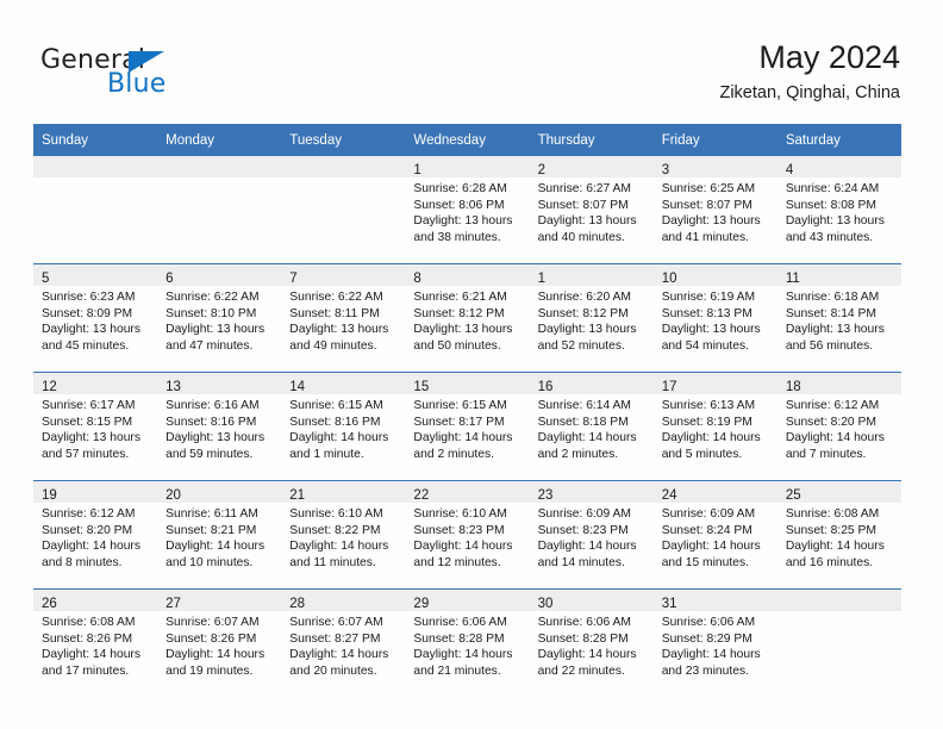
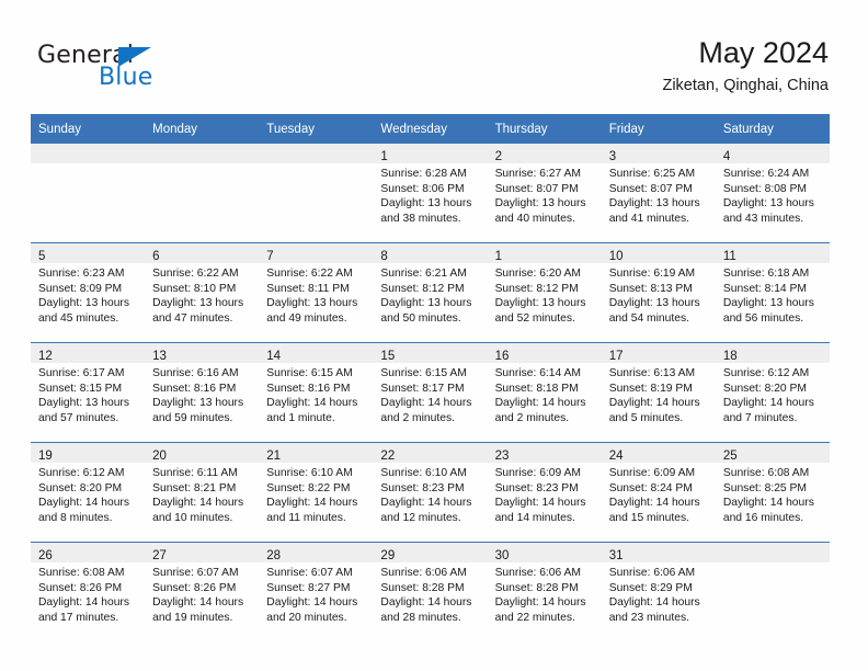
  General
  Blue
  May 2024
  Ziketan, Qinghai, China
  Sunday	Monday	Tuesday	Wednesday	Thursday	Friday	Saturday
  			1Sunrise: 6:28 AMSunset: 8:06 PMDaylight: 13 hoursand 38 minutes.	2Sunrise: 6:27 AMSunset: 8:07 PMDaylight: 13 hoursand 40 minutes.	3Sunrise: 6:25 AMSunset: 8:07 PMDaylight: 13 hoursand 41 minutes.	4Sunrise: 6:24 AMSunset: 8:08 PMDaylight: 13 hoursand 43 minutes.
  5Sunrise: 6:23 AMSunset: 8:09 PMDaylight: 13 hoursand 45 minutes.	6Sunrise: 6:22 AMSunset: 8:10 PMDaylight: 13 hoursand 47 minutes.	7Sunrise: 6:22 AMSunset: 8:11 PMDaylight: 13 hoursand 49 minutes.	8Sunrise: 6:21 AMSunset: 8:12 PMDaylight: 13 hoursand 50 minutes.	1Sunrise: 6:20 AMSunset: 8:12 PMDaylight: 13 hoursand 52 minutes.	10Sunrise: 6:19 AMSunset: 8:13 PMDaylight: 13 hoursand 54 minutes.	11Sunrise: 6:18 AMSunset: 8:14 PMDaylight: 13 hoursand 56 minutes.
  12Sunrise: 6:17 AMSunset: 8:15 PMDaylight: 13 hoursand 57 minutes.	13Sunrise: 6:16 AMSunset: 8:16 PMDaylight: 13 hoursand 59 minutes.	14Sunrise: 6:15 AMSunset: 8:16 PMDaylight: 14 hoursand 1 minute.	15Sunrise: 6:15 AMSunset: 8:17 PMDaylight: 14 hoursand 2 minutes.	16Sunrise: 6:14 AMSunset: 8:18 PMDaylight: 14 hoursand 2 minutes.	17Sunrise: 6:13 AMSunset: 8:19 PMDaylight: 14 hoursand 5 minutes.	18Sunrise: 6:12 AMSunset: 8:20 PMDaylight: 14 hoursand 7 minutes.
  19Sunrise: 6:12 AMSunset: 8:20 PMDaylight: 14 hoursand 8 minutes.	20Sunrise: 6:11 AMSunset: 8:21 PMDaylight: 14 hoursand 10 minutes.	21Sunrise: 6:10 AMSunset: 8:22 PMDaylight: 14 hoursand 11 minutes.	22Sunrise: 6:10 AMSunset: 8:23 PMDaylight: 14 hoursand 12 minutes.	23Sunrise: 6:09 AMSunset: 8:23 PMDaylight: 14 hoursand 14 minutes.	24Sunrise: 6:09 AMSunset: 8:24 PMDaylight: 14 hoursand 15 minutes.	25Sunrise: 6:08 AMSunset: 8:25 PMDaylight: 14 hoursand 16 minutes.
- 26Sunrise: 6:08 AMSunset: 8:26 PMDaylight: 14 hoursand 17 minutes.	27Sunrise: 6:07 AMSunset: 8:26 PMDaylight: 14 hoursand 19 minutes.	28Sunrise: 6:07 AMSunset: 8:27 PMDaylight: 14 hoursand 20 minutes.	29Sunrise: 6:06 AMSunset: 8:28 PMDaylight: 14 hoursand 21 minutes.	30Sunrise: 6:06 AMSunset: 8:28 PMDaylight: 14 hoursand 22 minutes.	31Sunrise: 6:06 AMSunset: 8:29 PMDaylight: 14 hoursand 23 minutes.
+ 26Sunrise: 6:08 AMSunset: 8:26 PMDaylight: 14 hoursand 17 minutes.	27Sunrise: 6:07 AMSunset: 8:26 PMDaylight: 14 hoursand 19 minutes.	28Sunrise: 6:07 AMSunset: 8:27 PMDaylight: 14 hoursand 20 minutes.	29Sunrise: 6:06 AMSunset: 8:28 PMDaylight: 14 hoursand 28 minutes.	30Sunrise: 6:06 AMSunset: 8:28 PMDaylight: 14 hoursand 22 minutes.	31Sunrise: 6:06 AMSunset: 8:29 PMDaylight: 14 hoursand 23 minutes.
